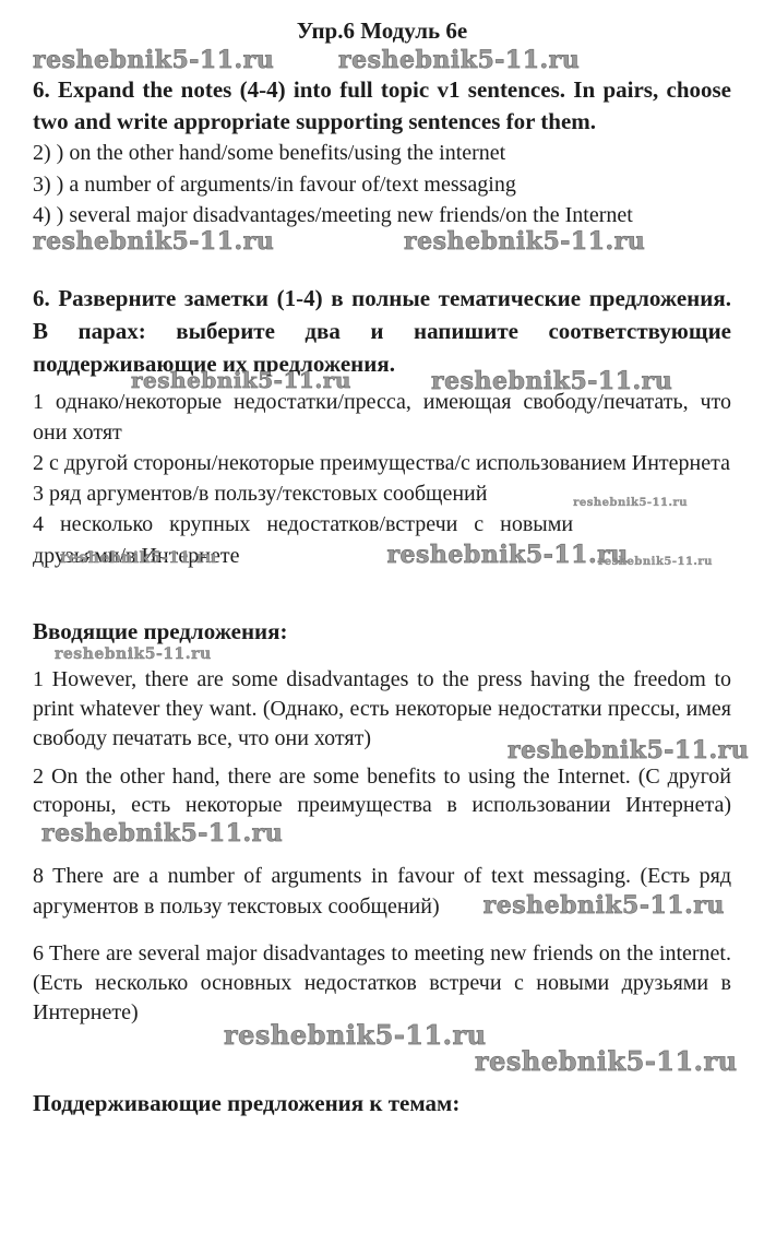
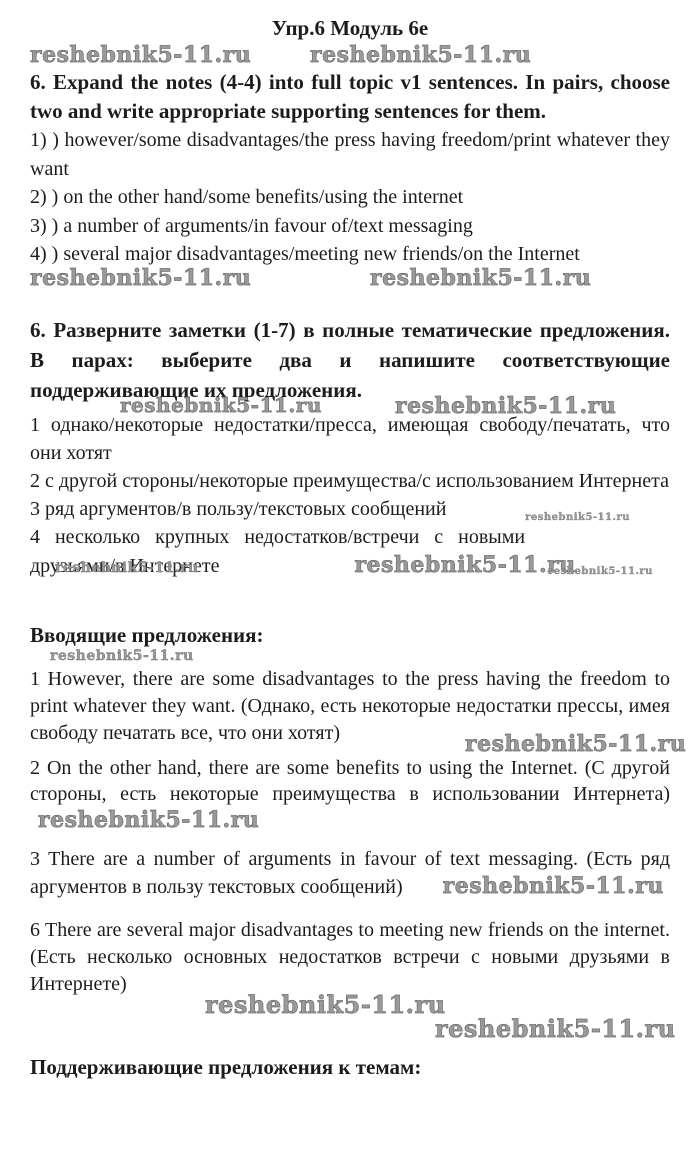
  Упр.6 Модуль 6е
  reshebnik5-11.ru
  reshebnik5-11.ru
  6. Expand the notes (4-4) into full topic v1 sentences. In pairs, choose two and write appropriate supporting sentences for them.
+ 1) ) however/some disadvantages/the press having freedom/print whatever they want
  2) ) on the other hand/some benefits/using the internet
  3) ) a number of arguments/in favour of/text messaging
  4) ) several major disadvantages/meeting new friends/on the Internet
  reshebnik5-11.ru
  reshebnik5-11.ru
- 6. Разверните заметки (1-4) в полные тематические предложения. В парах: выберите два и напишите соответствующие поддерживающие их предложения.
+ 6. Разверните заметки (1-7) в полные тематические предложения. В парах: выберите два и напишите соответствующие поддерживающие их предложения.
  reshebnik5-11.ru
  reshebnik5-11.ru
  1 однако/некоторые недостатки/пресса, имеющая свободу/печатать, что они хотят
  2 с другой стороны/некоторые преимущества/с использованием Интернета
  reshebnik5-11.ru
  3 ряд аргументов/в пользу/текстовых сообщений
  4 несколько крупных недостатков/встречи с новыми друзьями/в Интернете reshebnik5-11.ru
  reshebnik5-11.ru
  reshebnik5-11.ru
  Вводящие предложения:
  reshebnik5-11.ru
  1 However, there are some disadvantages to the press having the freedom to print whatever they want. (Однако, есть некоторые недостатки прессы, имея свободу печатать все, что они хотят)
  reshebnik5-11.ru
  2 On the other hand, there are some benefits to using the Internet. (С другой стороны, есть некоторые преимущества в использовании Интернета)reshebnik5-11.ru
- 8 There are a number of arguments in favour of text messaging. (Есть ряд аргументов в пользу текстовых сообщений) reshebnik5-11.ru
+ 3 There are a number of arguments in favour of text messaging. (Есть ряд аргументов в пользу текстовых сообщений) reshebnik5-11.ru
  6 There are several major disadvantages to meeting new friends on the internet. (Есть несколько основных недостатков встречи с новыми друзьями в Интернете)
  reshebnik5-11.ru
  reshebnik5-11.ru
  Поддерживающие предложения к темам:
